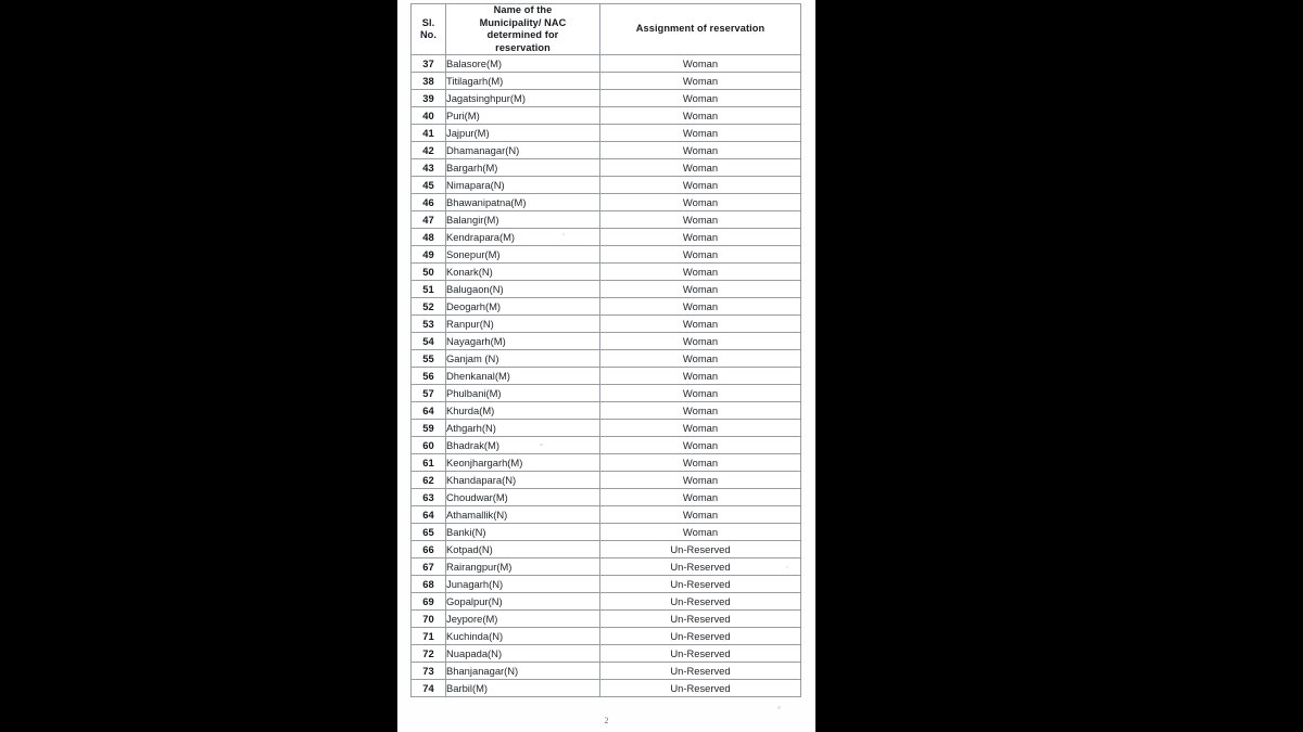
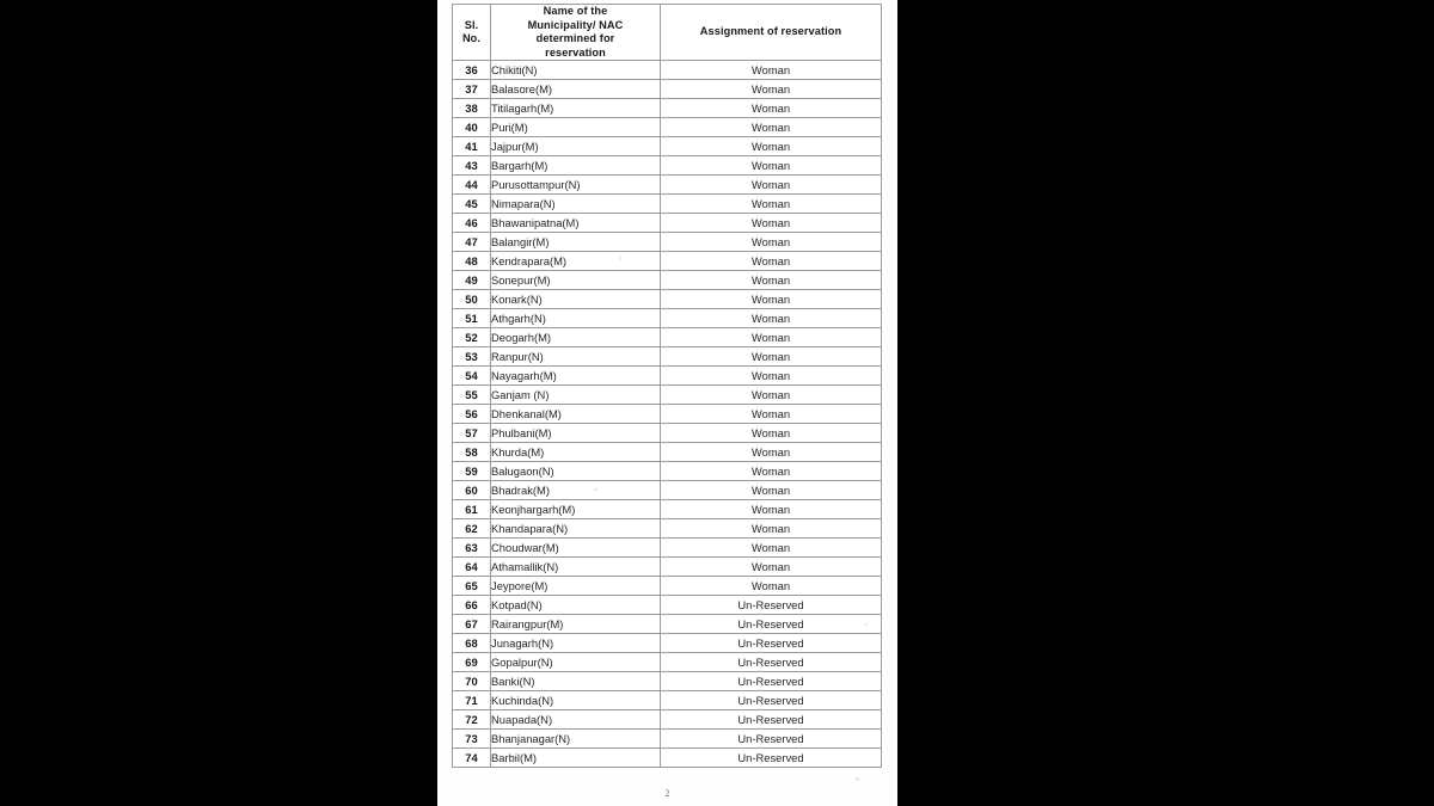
  Sl. No.	Name of the Municipality/ NAC determined for reservation	Assignment of reservation
+ 36	Chikiti(N)	Woman
  37	Balasore(M)	Woman
  38	Titilagarh(M)	Woman
- 39	Jagatsinghpur(M)	Woman
  40	Puri(M)	Woman
  41	Jajpur(M)	Woman
- 42	Dhamanagar(N)	Woman
  43	Bargarh(M)	Woman
+ 44	Purusottampur(N)	Woman
  45	Nimapara(N)	Woman
  46	Bhawanipatna(M)	Woman
  47	Balangir(M)	Woman
  48	Kendrapara(M)	Woman
  49	Sonepur(M)	Woman
  50	Konark(N)	Woman
- 51	Balugaon(N)	Woman
+ 51	Athgarh(N)	Woman
  52	Deogarh(M)	Woman
  53	Ranpur(N)	Woman
  54	Nayagarh(M)	Woman
  55	Ganjam (N)	Woman
  56	Dhenkanal(M)	Woman
  57	Phulbani(M)	Woman
- 64	Khurda(M)	Woman
+ 58	Khurda(M)	Woman
- 59	Athgarh(N)	Woman
+ 59	Balugaon(N)	Woman
  60	Bhadrak(M)	Woman
  61	Keonjhargarh(M)	Woman
  62	Khandapara(N)	Woman
  63	Choudwar(M)	Woman
  64	Athamallik(N)	Woman
- 65	Banki(N)	Woman
+ 65	Jeypore(M)	Woman
  66	Kotpad(N)	Un-Reserved
  67	Rairangpur(M)	Un-Reserved
  68	Junagarh(N)	Un-Reserved
  69	Gopalpur(N)	Un-Reserved
- 70	Jeypore(M)	Un-Reserved
+ 70	Banki(N)	Un-Reserved
  71	Kuchinda(N)	Un-Reserved
  72	Nuapada(N)	Un-Reserved
  73	Bhanjanagar(N)	Un-Reserved
  74	Barbil(M)	Un-Reserved
  2
